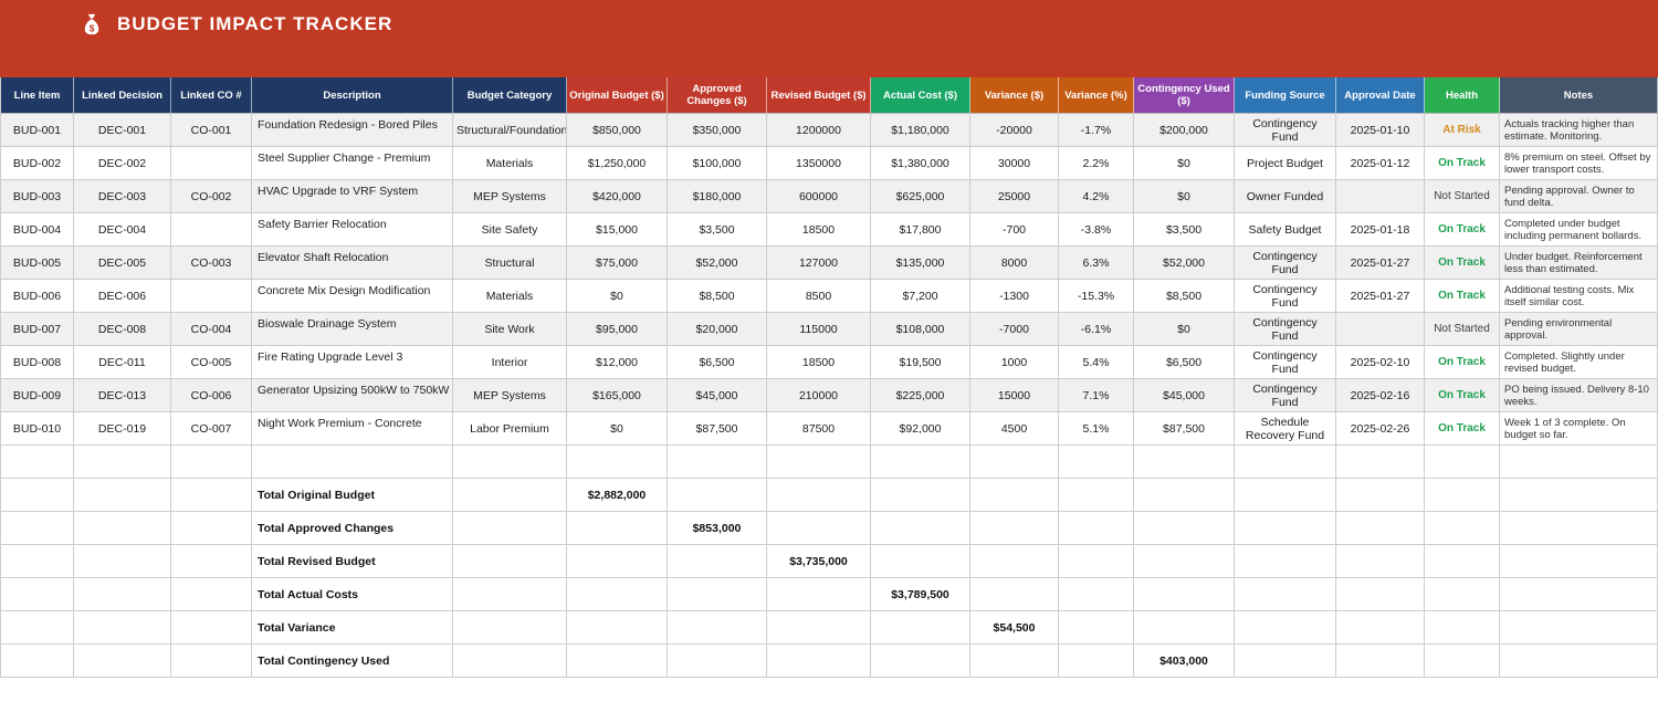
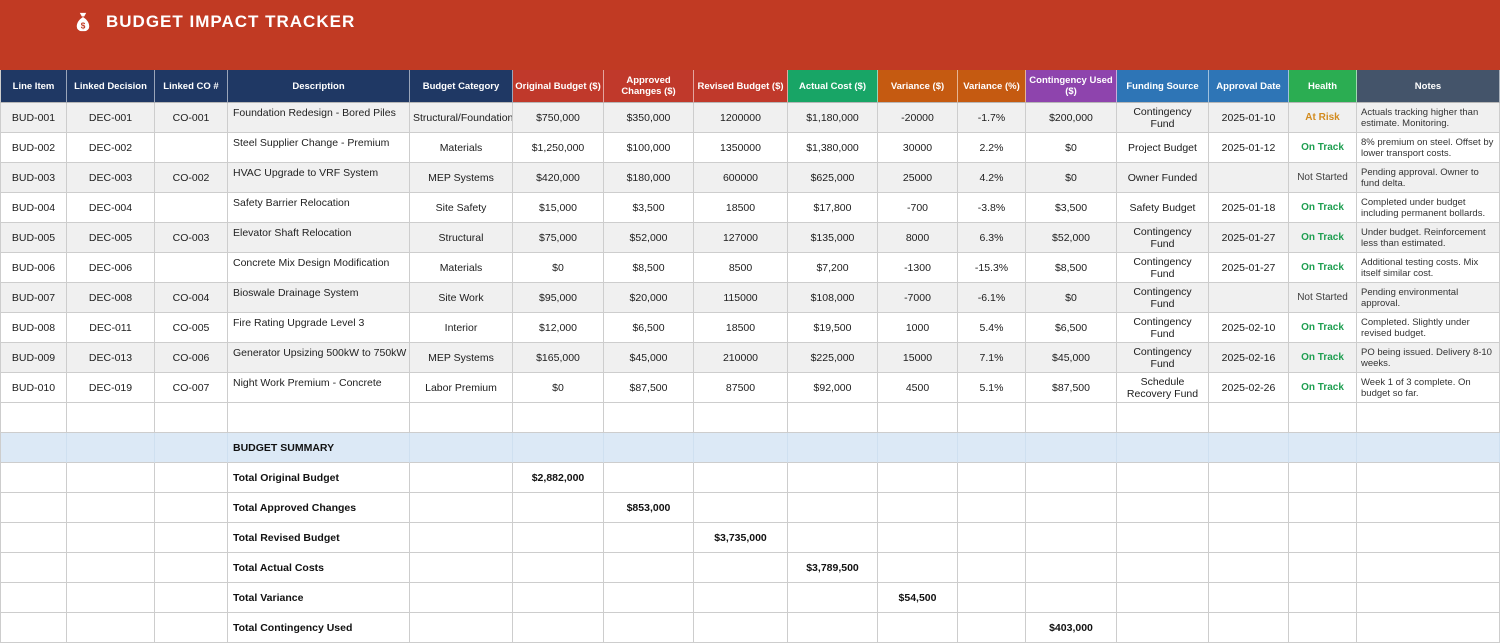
  $
  BUDGET IMPACT TRACKER
  Line Item	Linked Decision	Linked CO #	Description	Budget Category	Original Budget ($)	Approved Changes ($)	Revised Budget ($)	Actual Cost ($)	Variance ($)	Variance (%)	Contingency Used ($)	Funding Source	Approval Date	Health	Notes
- BUD-001	DEC-001	CO-001	Foundation Redesign - Bored Piles	Structural/Foundation	$850,000	$350,000	1200000	$1,180,000	-20000	-1.7%	$200,000	Contingency Fund	2025-01-10	At Risk	Actuals tracking higher than estimate. Monitoring.
+ BUD-001	DEC-001	CO-001	Foundation Redesign - Bored Piles	Structural/Foundation	$750,000	$350,000	1200000	$1,180,000	-20000	-1.7%	$200,000	Contingency Fund	2025-01-10	At Risk	Actuals tracking higher than estimate. Monitoring.
  BUD-002	DEC-002		Steel Supplier Change - Premium	Materials	$1,250,000	$100,000	1350000	$1,380,000	30000	2.2%	$0	Project Budget	2025-01-12	On Track	8% premium on steel. Offset by lower transport costs.
  BUD-003	DEC-003	CO-002	HVAC Upgrade to VRF System	MEP Systems	$420,000	$180,000	600000	$625,000	25000	4.2%	$0	Owner Funded		Not Started	Pending approval. Owner to fund delta.
  BUD-004	DEC-004		Safety Barrier Relocation	Site Safety	$15,000	$3,500	18500	$17,800	-700	-3.8%	$3,500	Safety Budget	2025-01-18	On Track	Completed under budget including permanent bollards.
  BUD-005	DEC-005	CO-003	Elevator Shaft Relocation	Structural	$75,000	$52,000	127000	$135,000	8000	6.3%	$52,000	Contingency Fund	2025-01-27	On Track	Under budget. Reinforcement less than estimated.
  BUD-006	DEC-006		Concrete Mix Design Modification	Materials	$0	$8,500	8500	$7,200	-1300	-15.3%	$8,500	Contingency Fund	2025-01-27	On Track	Additional testing costs. Mix itself similar cost.
  BUD-007	DEC-008	CO-004	Bioswale Drainage System	Site Work	$95,000	$20,000	115000	$108,000	-7000	-6.1%	$0	Contingency Fund		Not Started	Pending environmental approval.
  BUD-008	DEC-011	CO-005	Fire Rating Upgrade Level 3	Interior	$12,000	$6,500	18500	$19,500	1000	5.4%	$6,500	Contingency Fund	2025-02-10	On Track	Completed. Slightly under revised budget.
  BUD-009	DEC-013	CO-006	Generator Upsizing 500kW to 750kW	MEP Systems	$165,000	$45,000	210000	$225,000	15000	7.1%	$45,000	Contingency Fund	2025-02-16	On Track	PO being issued. Delivery 8-10 weeks.
  BUD-010	DEC-019	CO-007	Night Work Premium - Concrete	Labor Premium	$0	$87,500	87500	$92,000	4500	5.1%	$87,500	Schedule Recovery Fund	2025-02-26	On Track	Week 1 of 3 complete. On budget so far.
+ 			BUDGET SUMMARY
  			Total Original Budget		$2,882,000
  			Total Approved Changes			$853,000
  			Total Revised Budget				$3,735,000
  			Total Actual Costs					$3,789,500
  			Total Variance						$54,500
  			Total Contingency Used								$403,000
